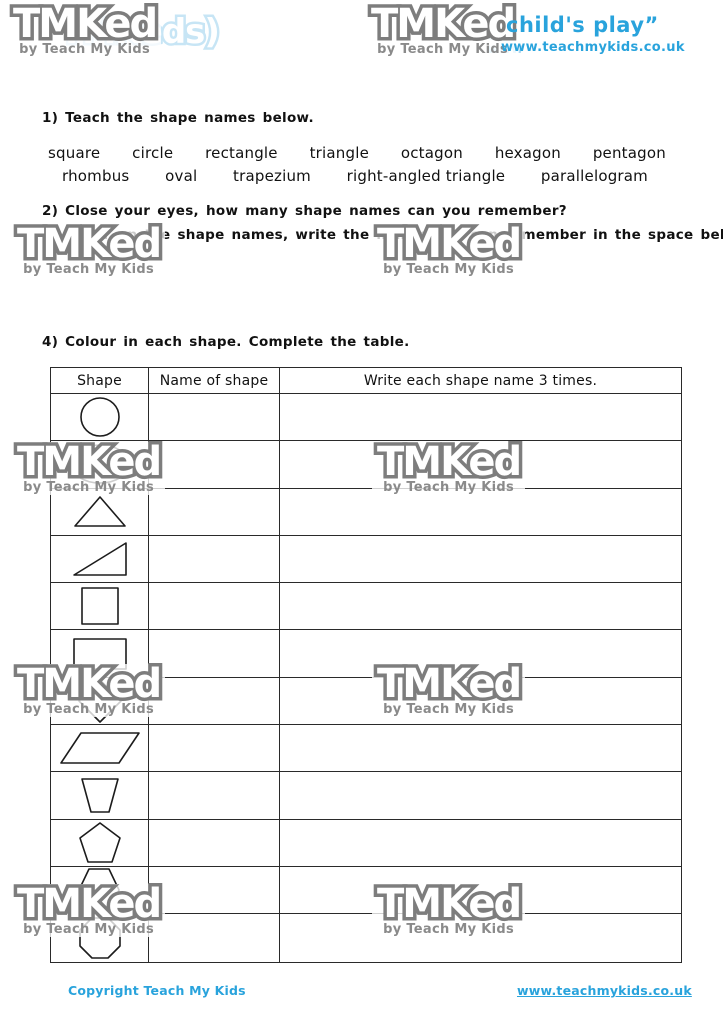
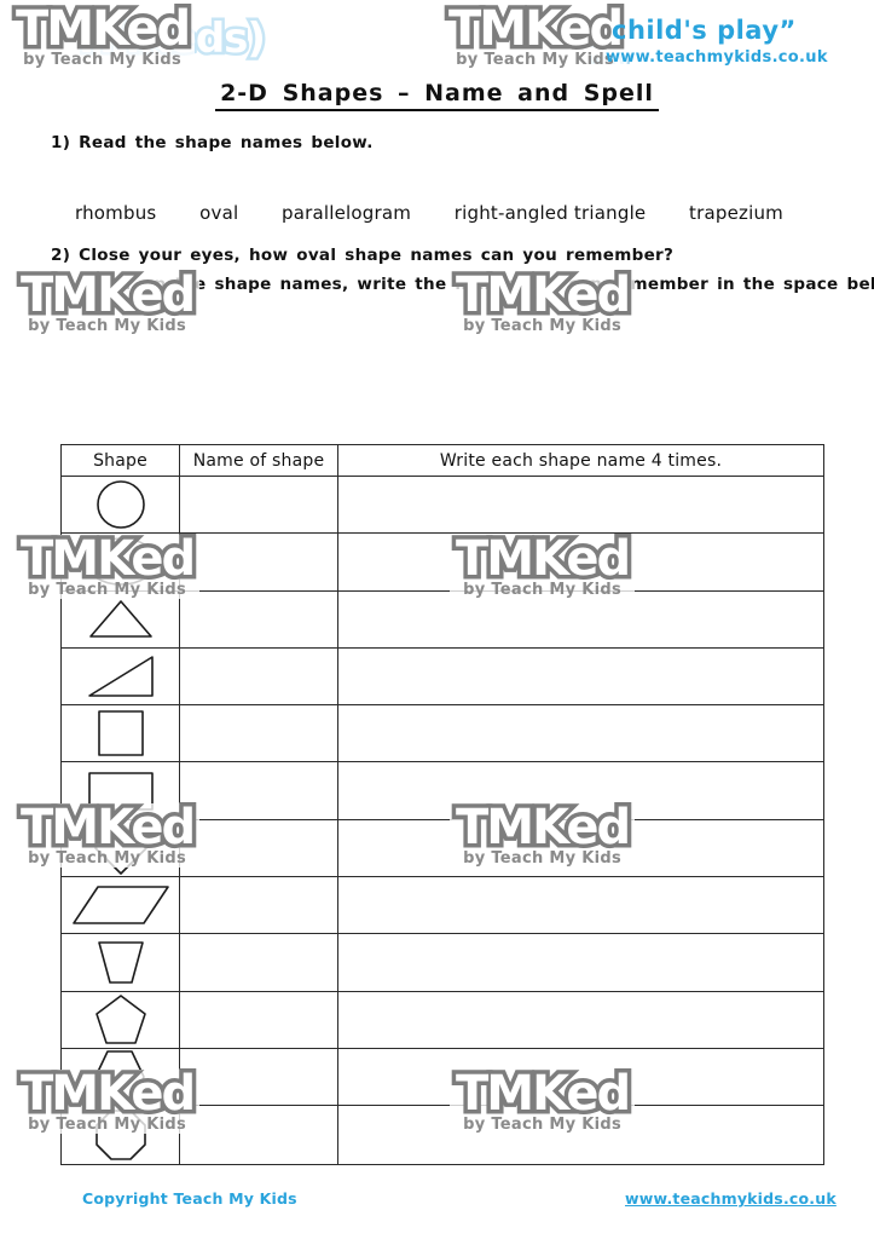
  TMKeds)
  ng
  www
  child's play”
  www.teachmykids.co.uk
  TMKed
  by Teach My Kids
  TMKed
  by Teach My Kids
  TMKed
  by Teach My Kids
  TMKed
  by Teach My Kids
  TMKed
  by Teach My Kids
  TMKed
  by Teach My Kids
  TMKed
  by Teach My Kids
  TMKed
  by Teach My Kids
  TMKed
  by Teach My Kids
  TMKed
  by Teach My Kids
+ 2-D Shapes – Name and Spell
- 1) Teach the shape names below.
+ 1) Read the shape names below.
- square
- circle
- rectangle
- triangle
- octagon
- hexagon
- pentagon
  rhombus
  oval
- trapezium
+ parallelogram
  right-angled triangle
- parallelogram
+ trapezium
- 2) Close your eyes, how many shape names can you remember?
+ 2) Close your eyes, how oval shape names can you remember?
  3) Cover up the shape names, write the names you can remember in the space bel
- 4) Colour in each shape. Complete the table.
  Shape
  Name of shape
- Write each shape name 3 times.
+ Write each shape name 4 times.
  Copyright Teach My Kids
  www.teachmykids.co.uk
